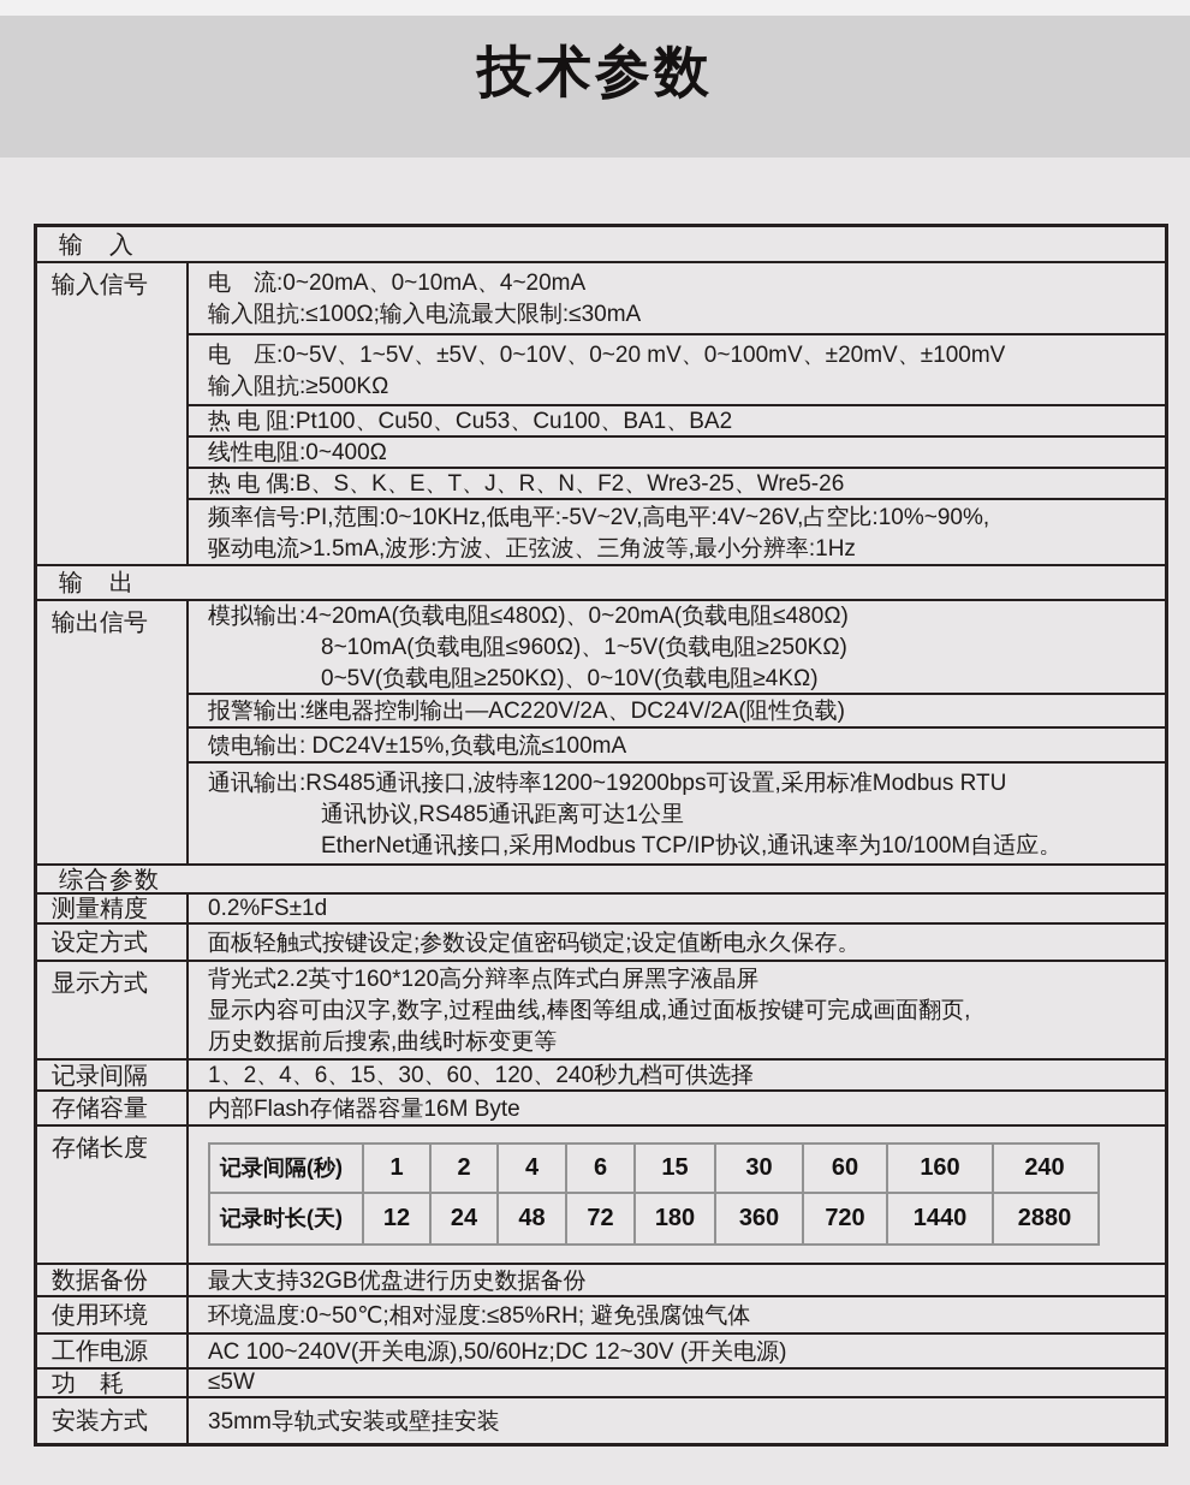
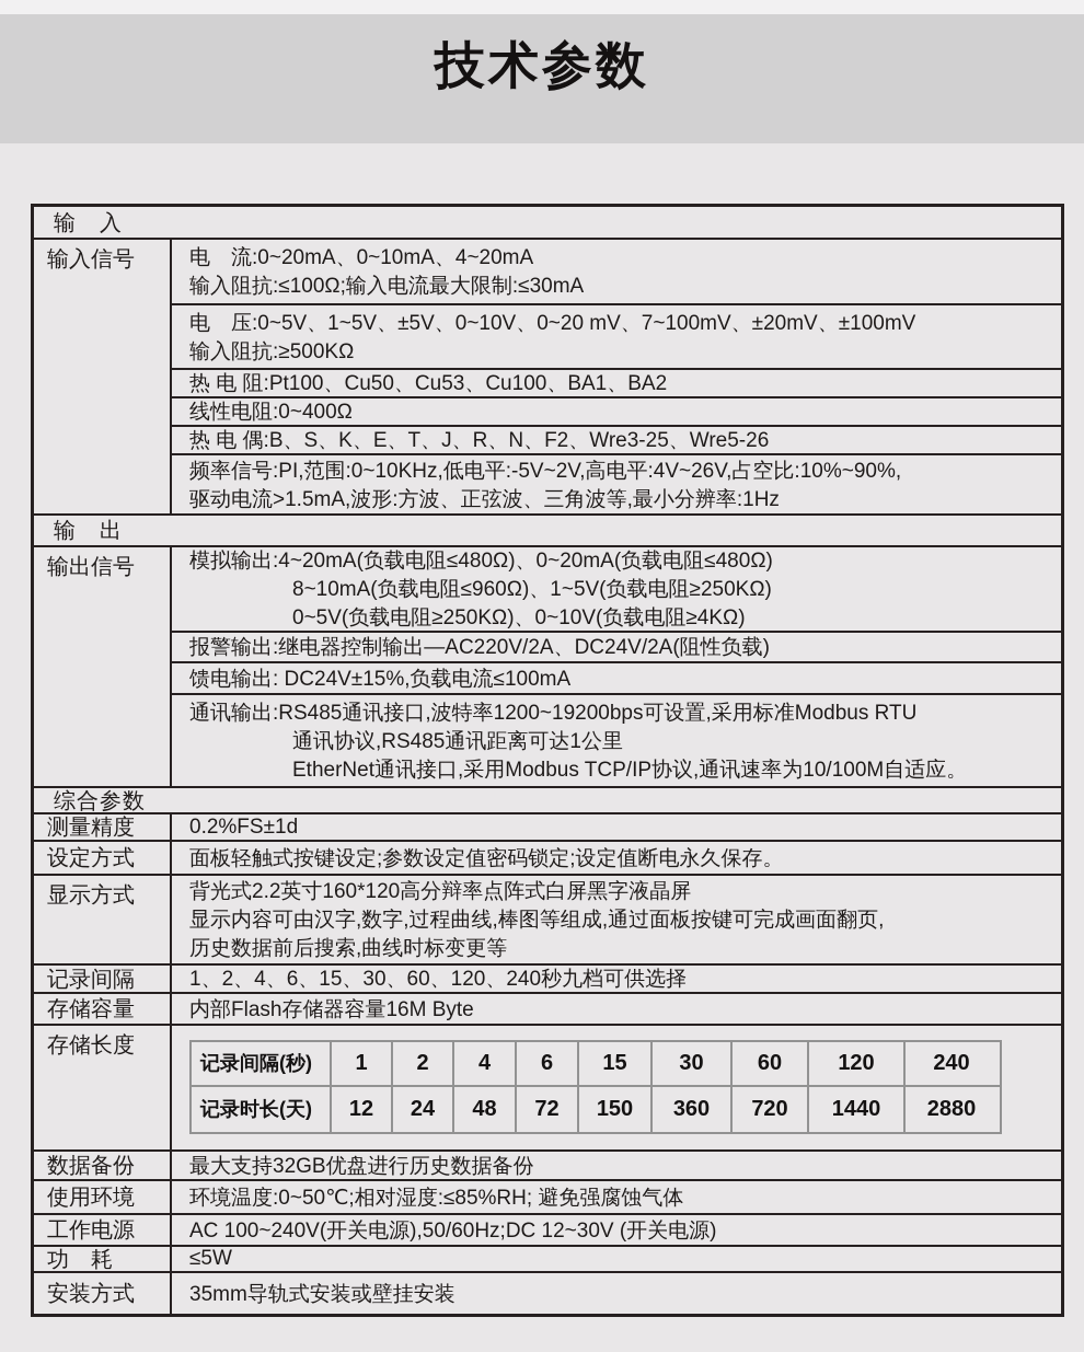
  技术参数
  输 入
  输入信号
  电 流:0~20mA、0~10mA、4~20mA
  输入阻抗:≤100Ω;输入电流最大限制:≤30mA
- 电 压:0~5V、1~5V、±5V、0~10V、0~20 mV、0~100mV、±20mV、±100mV
+ 电 压:0~5V、1~5V、±5V、0~10V、0~20 mV、7~100mV、±20mV、±100mV
  输入阻抗:≥500KΩ
  热 电 阻:Pt100、Cu50、Cu53、Cu100、BA1、BA2
  线性电阻:0~400Ω
  热 电 偶:B、S、K、E、T、J、R、N、F2、Wre3-25、Wre5-26
  频率信号:PI,范围:0~10KHz,低电平:-5V~2V,高电平:4V~26V,占空比:10%~90%,
  驱动电流>1.5mA,波形:方波、正弦波、三角波等,最小分辨率:1Hz
  输 出
  输出信号
  模拟输出:4~20mA(负载电阻≤480Ω)、0~20mA(负载电阻≤480Ω)
  8~10mA(负载电阻≤960Ω)、1~5V(负载电阻≥250KΩ)
  0~5V(负载电阻≥250KΩ)、0~10V(负载电阻≥4KΩ)
  报警输出:继电器控制输出—AC220V/2A、DC24V/2A(阻性负载)
  馈电输出: DC24V±15%,负载电流≤100mA
  通讯输出:RS485通讯接口,波特率1200~19200bps可设置,采用标准Modbus RTU
  通讯协议,RS485通讯距离可达1公里
  EtherNet通讯接口,采用Modbus TCP/IP协议,通讯速率为10/100M自适应。
  综合参数
  测量精度
  0.2%FS±1d
  设定方式
  面板轻触式按键设定;参数设定值密码锁定;设定值断电永久保存。
  显示方式
  背光式2.2英寸160*120高分辩率点阵式白屏黑字液晶屏
  显示内容可由汉字,数字,过程曲线,棒图等组成,通过面板按键可完成画面翻页,
  历史数据前后搜索,曲线时标变更等
  记录间隔
  1、2、4、6、15、30、60、120、240秒九档可供选择
  存储容量
  内部Flash存储器容量16M Byte
  存储长度
  记录间隔(秒)
  1
  2
  4
  6
  15
  30
  60
- 160
+ 120
  240
  记录时长(天)
  12
  24
  48
  72
- 180
+ 150
  360
  720
  1440
  2880
  数据备份
  最大支持32GB优盘进行历史数据备份
  使用环境
  环境温度:0~50℃;相对湿度:≤85%RH; 避免强腐蚀气体
  工作电源
  AC 100~240V(开关电源),50/60Hz;DC 12~30V (开关电源)
  功 耗
  ≤5W
  安装方式
  35mm导轨式安装或壁挂安装
